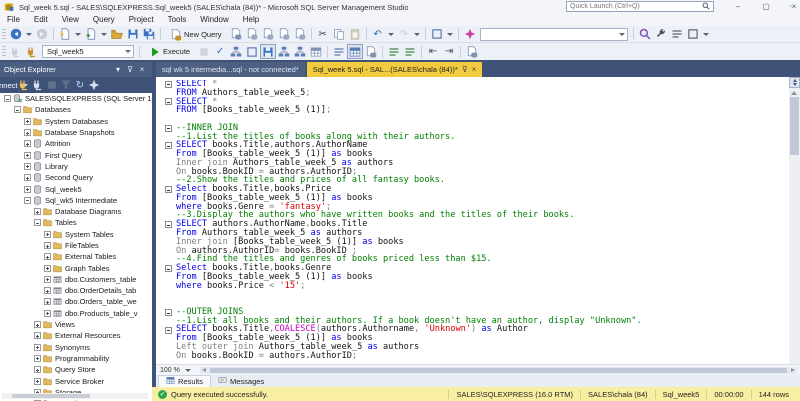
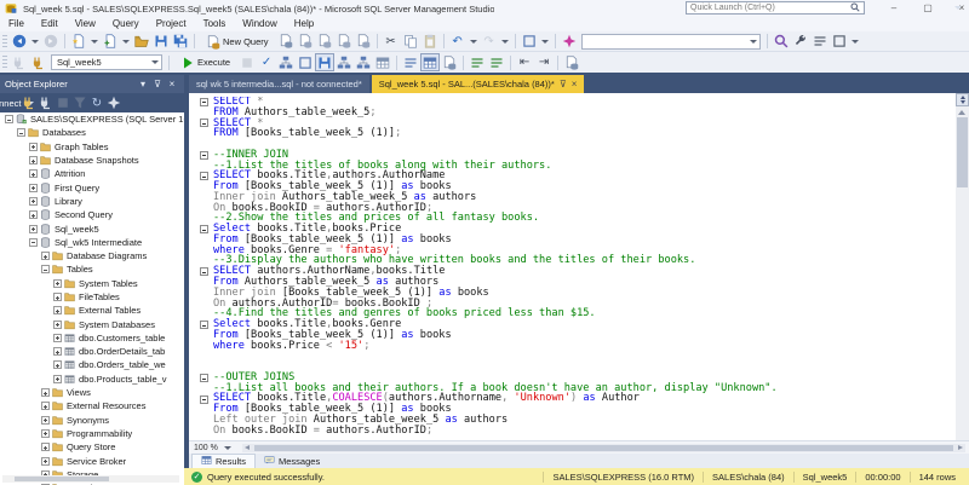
  Sql_week 5.sql - SALES\SQLEXPRESS.Sql_week5 (SALES\chala (84))* - Microsoft SQL Server Management Studio
  –
  ▢
  ×
  File
  Edit
  View
  Query
  Project
  Tools
  Window
  Help
  New Query
  ✂
  ↶
  ↷
  Sql_week5
  Execute
  ✓
  ⇤
  ⇥
  Object Explorer
  ▾
  ⊽
  ×
  nnect
  ↻
  SALES\SQLEXPRESS (SQL Server 1
  Databases
- System Databases
+ Graph Tables
  Database Snapshots
  Attrition
  First Query
  Library
  Second Query
  Sql_week5
  Sql_wk5 Intermediate
  Database Diagrams
  Tables
  System Tables
  FileTables
  External Tables
- Graph Tables
+ System Databases
  dbo.Customers_table
  dbo.OrderDetails_tab
  dbo.Orders_table_we
  dbo.Products_table_v
  Views
  External Resources
  Synonyms
  Programmability
  Query Store
  Service Broker
  sql wk 5 intermedia...sql - not connected*
  Sql_week 5.sql - SAL...(SALES\chala (84))*
  ⊽
  ×
  SELECT *
  FROM Authors_table_week_5;
  SELECT *
  FROM [Books_table_week_5 (1)];
  --INNER JOIN
  --1.List the titles of books along with their authors.
  SELECT books.Title,authors.AuthorName
  From [Books_table_week_5 (1)] as books
  Inner join Authors_table_week_5 as authors
  On books.BookID = authors.AuthorID;
  --2.Show the titles and prices of all fantasy books.
  Select books.Title,books.Price
  From [Books_table_week_5 (1)] as books
  where books.Genre = 'fantasy';
  --3.Display the authors who have written books and the titles of their books.
  SELECT authors.AuthorName,books.Title
  From Authors_table_week_5 as authors
  Inner join [Books_table_week_5 (1)] as books
  On authors.AuthorID= books.BookID ;
  --4.Find the titles and genres of books priced less than $15.
  Select books.Title,books.Genre
  From [Books_table_week_5 (1)] as books
  where books.Price < '15';
  --OUTER JOINS
  --1.List all books and their authors. If a book doesn't have an author, display "Unknown".
  SELECT books.Title,COALESCE(authors.Authorname, 'Unknown') as Author
  From [Books_table_week_5 (1)] as books
  Left outer join Authors_table_week_5 as authors
  On books.BookID = authors.AuthorID;
  Results
  Messages
  Query executed successfully.
  SALES\SQLEXPRESS (16.0 RTM)
  SALES\chala (84)
  Sql_week5
  00:00:00
  144 rows
